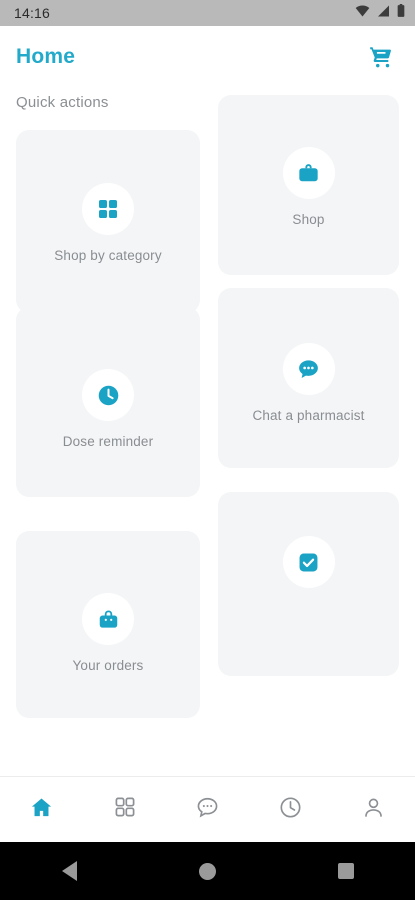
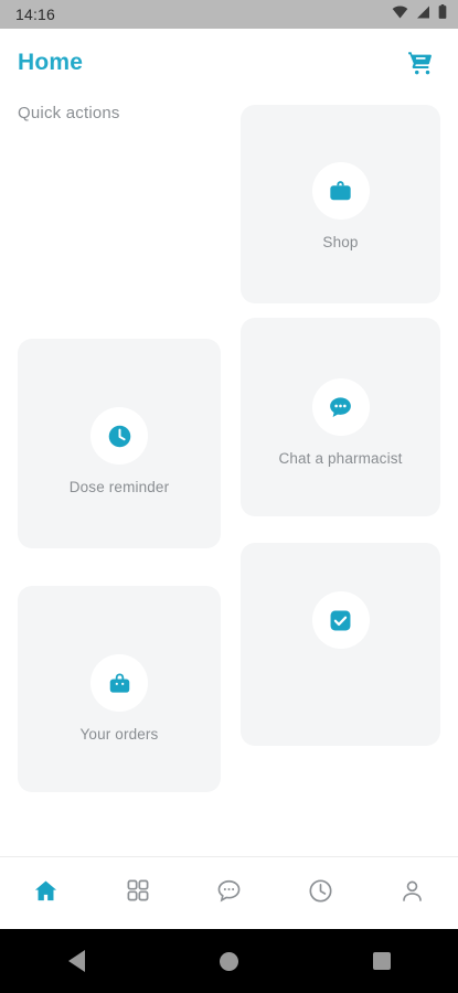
  14:16
  Home
  Quick actions
- Shop by category
  Shop
  Dose reminder
  Chat a pharmacist
  Your orders
